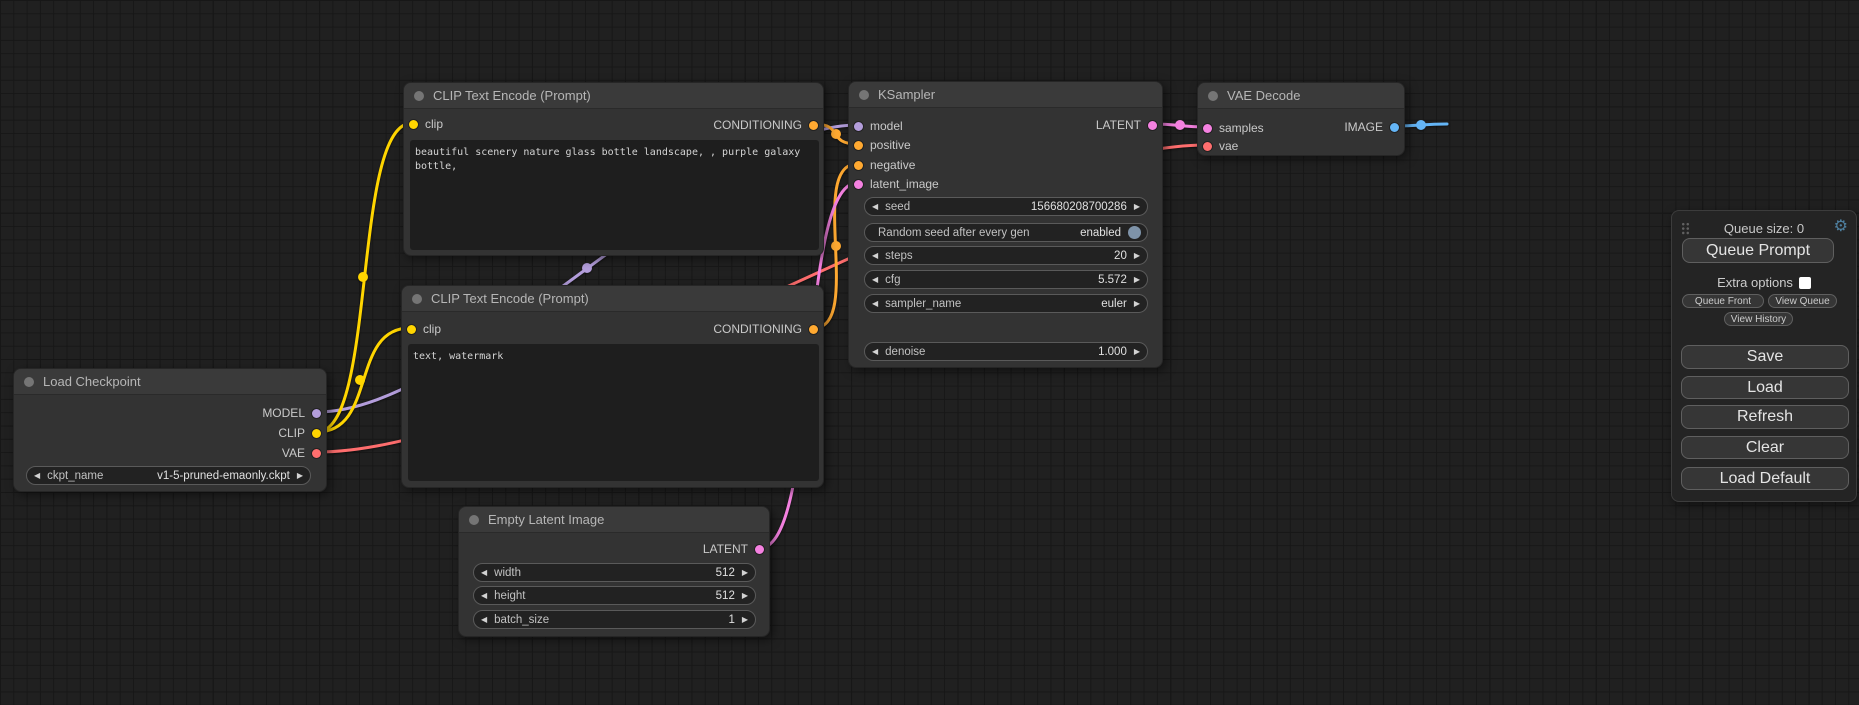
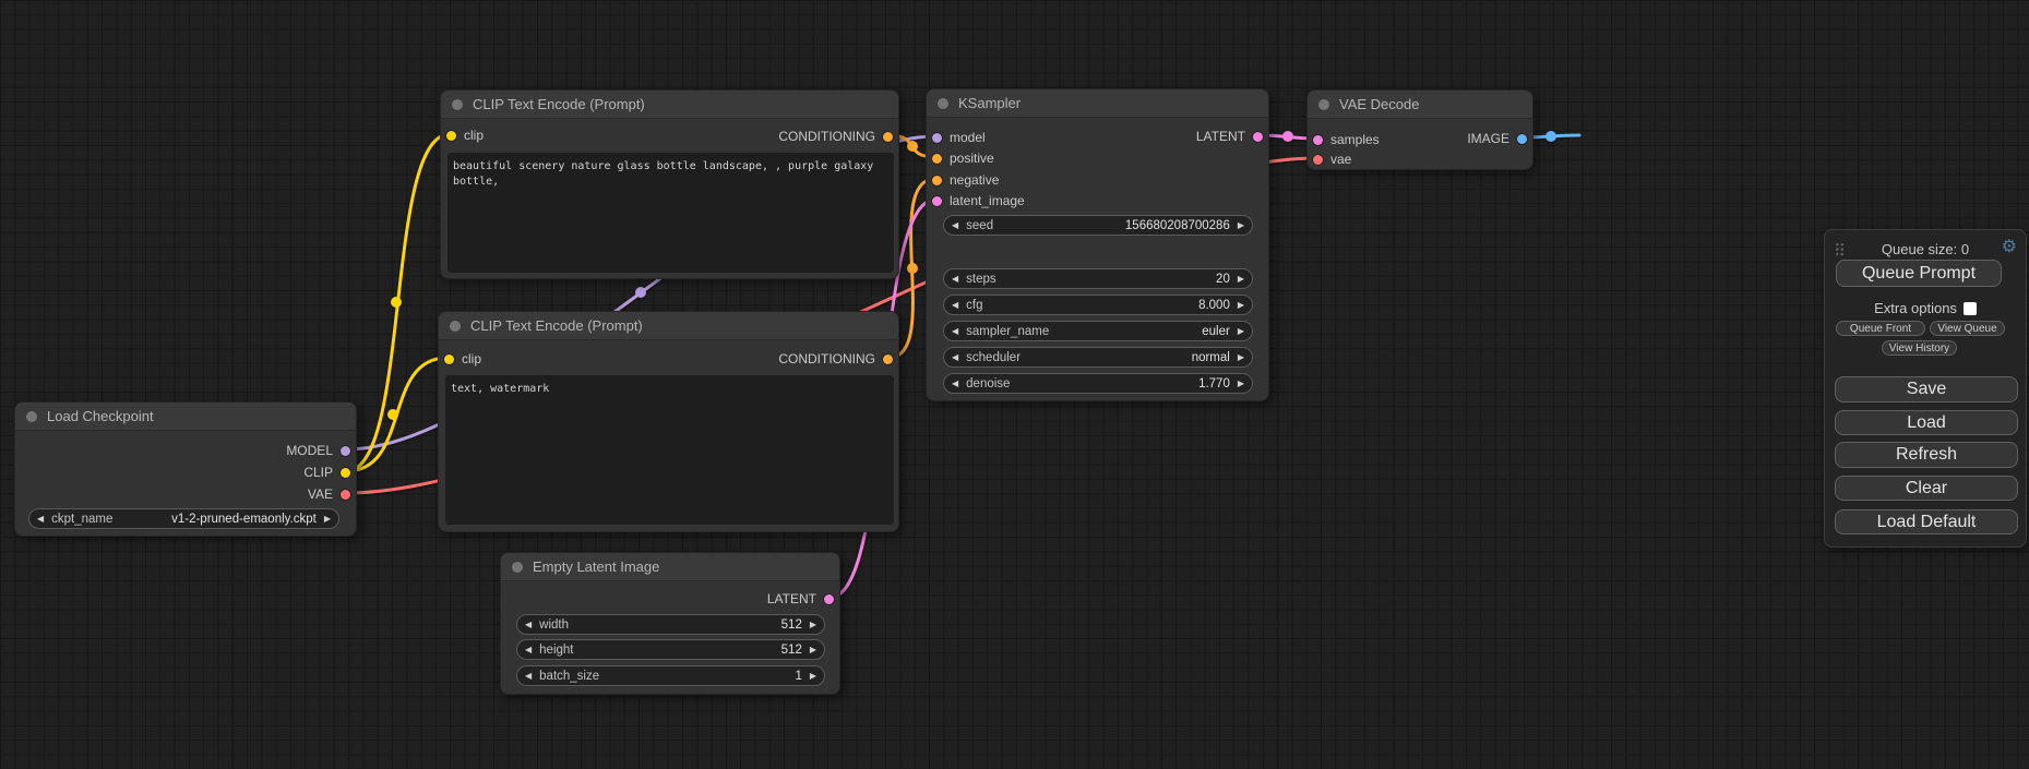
  Load Checkpoint
  MODEL
  CLIP
  VAE
  ckpt_name
- v1-5-pruned-emaonly.ckpt
+ v1-2-pruned-emaonly.ckpt
  CLIP Text Encode (Prompt)
  clip
  CONDITIONING
  beautiful scenery nature glass bottle landscape, , purple galaxy bottle,
  CLIP Text Encode (Prompt)
  clip
  CONDITIONING
  text, watermark
  KSampler
  model
  positive
  negative
  latent_image
  LATENT
  seed
  156680208700286
- Random seed after every gen
- enabled
  steps
  20
  cfg
- 5.572
+ 8.000
  sampler_name
  euler
+ scheduler
+ normal
  denoise
- 1.000
+ 1.770
  VAE Decode
  samples
  vae
  IMAGE
  Empty Latent Image
  LATENT
  width
  512
  height
  512
  batch_size
  1
  Queue size: 0
  ⚙
  Queue Prompt
  Extra options
  Queue Front
  View Queue
  View History
  Save
  Load
  Refresh
  Clear
  Load Default
